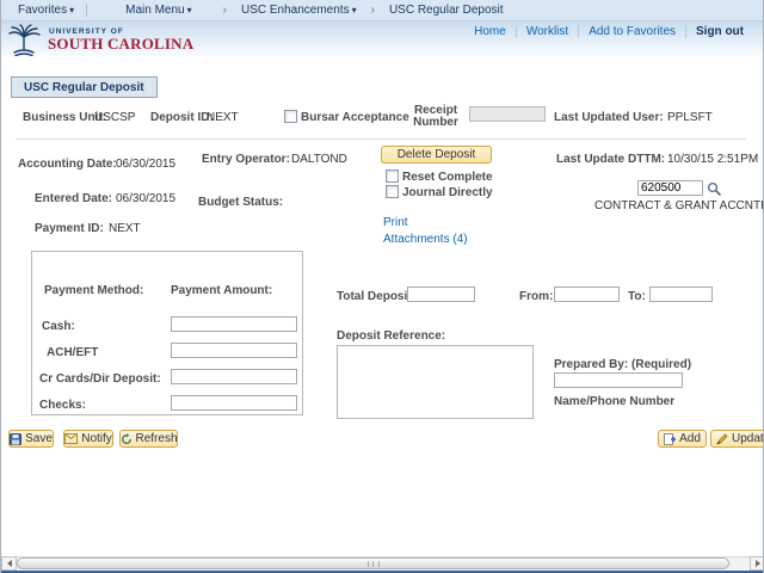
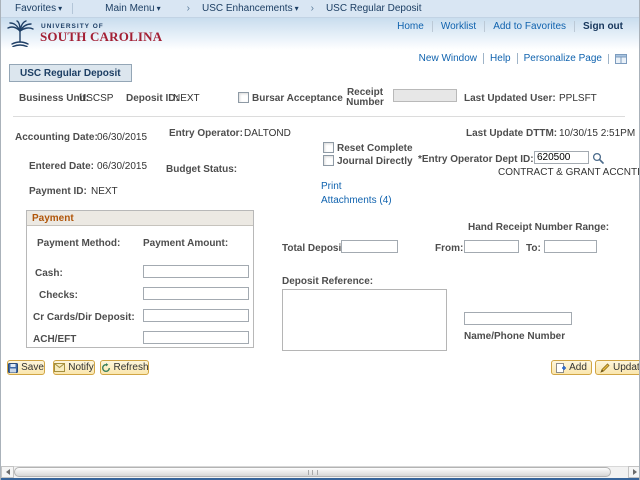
  Favorites ▾
  Main Menu ▾
  ›
  USC Enhancements ▾
  ›
  USC Regular Deposit
  SOUTH CAROLINA
  Home
  Worklist
  Add to Favorites
  Sign out
+ New Window
+ Help
+ Personalize Page
  USC Regular Deposit
  Business Unit:
  USCSP
  Deposit ID:
  NEXT
  Bursar Acceptance
  Receipt Number
  Last Updated User:
  PPLSFT
  Accounting Date:
  06/30/2015
  Entry Operator:
  DALTOND
- Delete Deposit
  Last Update DTTM:
  10/30/15 2:51PM
  Reset Complete
  Journal Directly
+ *Entry Operator Dept ID:
  620500
  CONTRACT & GRANT ACCNTI
  Entered Date:
  06/30/2015
  Budget Status:
  Payment ID:
  NEXT
  Print
  Attachments (4)
+ Payment
  Payment Method:
  Payment Amount:
  Cash:
- ACH/EFT
+ Checks:
  Cr Cards/Dir Deposit:
- Checks:
+ ACH/EFT
  Total Deposi
+ Hand Receipt Number Range:
  From:
  To:
  Deposit Reference:
- Prepared By: (Required)
  Name/Phone Number
  Save
  Notify
  Refresh
  Add
